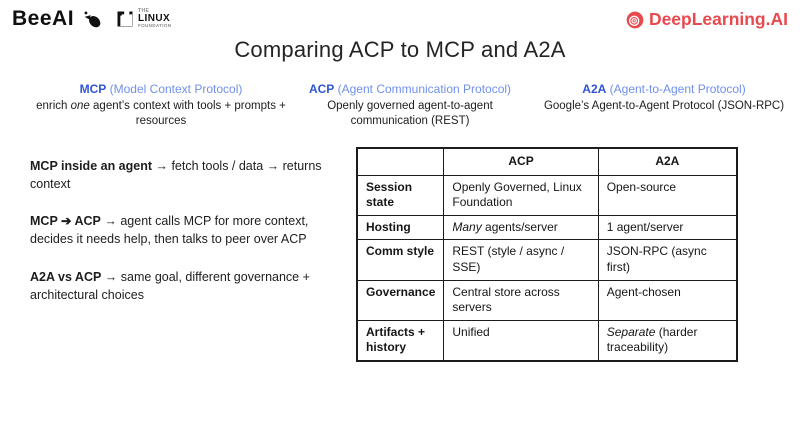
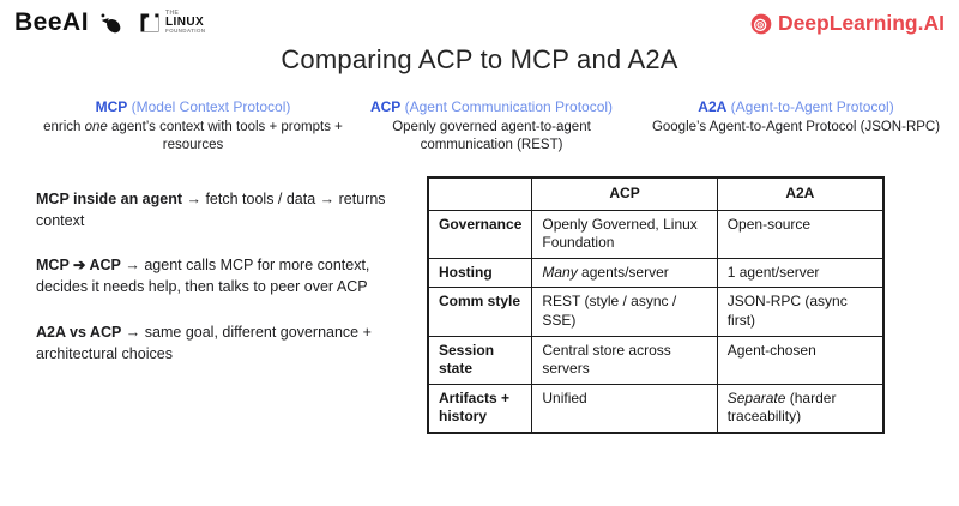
  BeeAI
  LINUX
  DeepLearning.AI
  Comparing ACP to MCP and A2A
  MCP (Model Context Protocol)
  enrich one agent’s context with tools + prompts + resources
  ACP (Agent Communication Protocol)
  Openly governed agent-to-agent communication (REST)
  A2A (Agent-to-Agent Protocol)
  Google’s Agent-to-Agent Protocol (JSON-RPC)
  MCP inside an agent → fetch tools / data → returns context
  MCP ➔ ACP → agent calls MCP for more context, decides it needs help, then talks to peer over ACP
  A2A vs ACP → same goal, different governance + architectural choices
  	ACP	A2A
- Session state	Openly Governed, Linux Foundation	Open-source
+ Governance	Openly Governed, Linux Foundation	Open-source
  Hosting	Many agents/server	1 agent/server
  Comm style	REST (style / async / SSE)	JSON-RPC (async first)
- Governance	Central store across servers	Agent-chosen
+ Session state	Central store across servers	Agent-chosen
  Artifacts + history	Unified	Separate (harder traceability)
